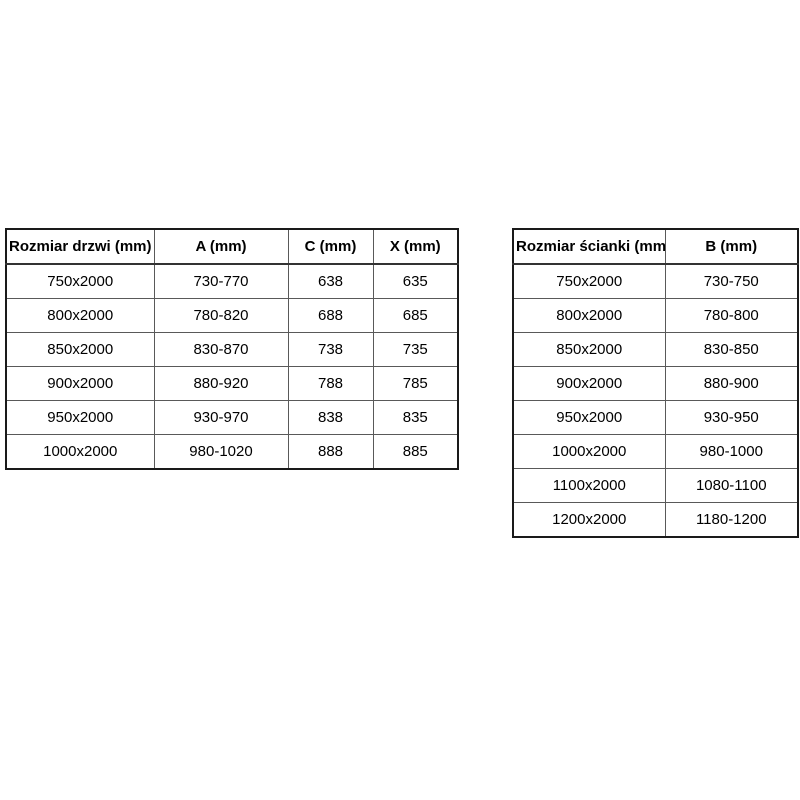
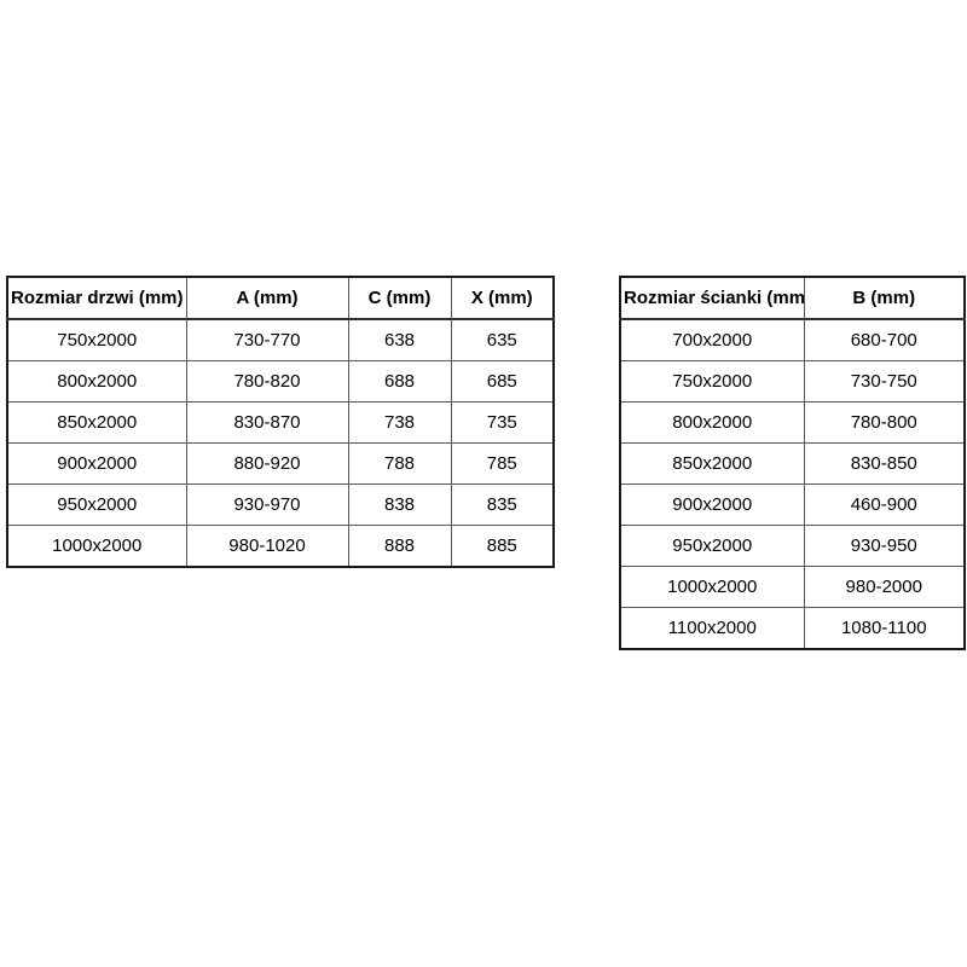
  Rozmiar drzwi (mm)	A (mm)	C (mm)	X (mm)
  750x2000	730-770	638	635
  800x2000	780-820	688	685
  850x2000	830-870	738	735
  900x2000	880-920	788	785
  950x2000	930-970	838	835
  1000x2000	980-1020	888	885
  Rozmiar ścianki (mm	B (mm)
+ 700x2000	680-700
  750x2000	730-750
  800x2000	780-800
  850x2000	830-850
- 900x2000	880-900
+ 900x2000	460-900
  950x2000	930-950
- 1000x2000	980-1000
+ 1000x2000	980-2000
  1100x2000	1080-1100
- 1200x2000	1180-1200
